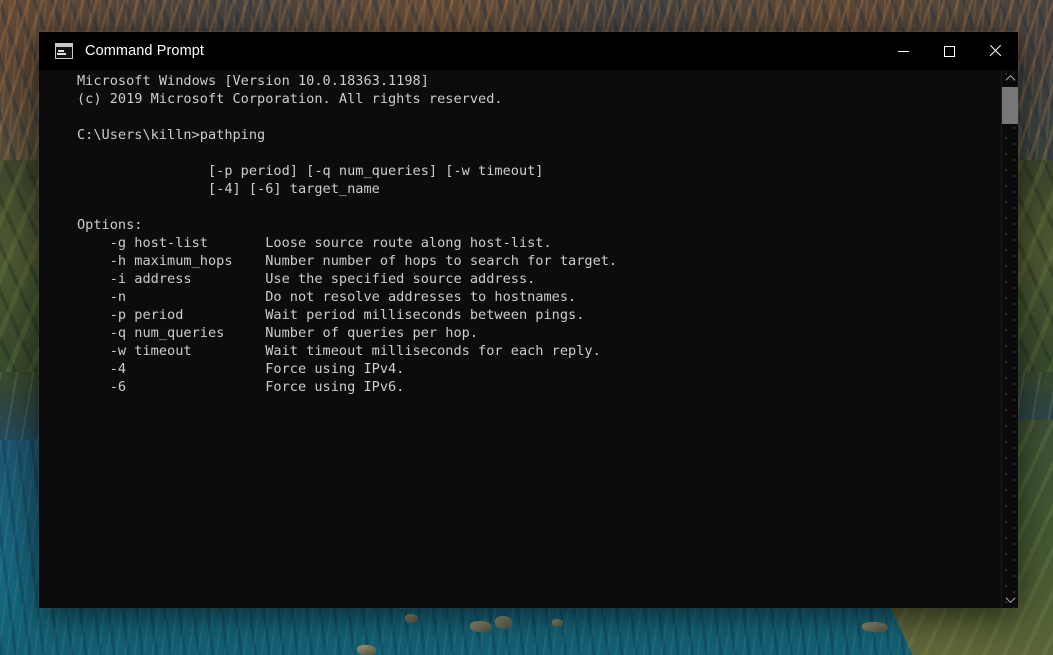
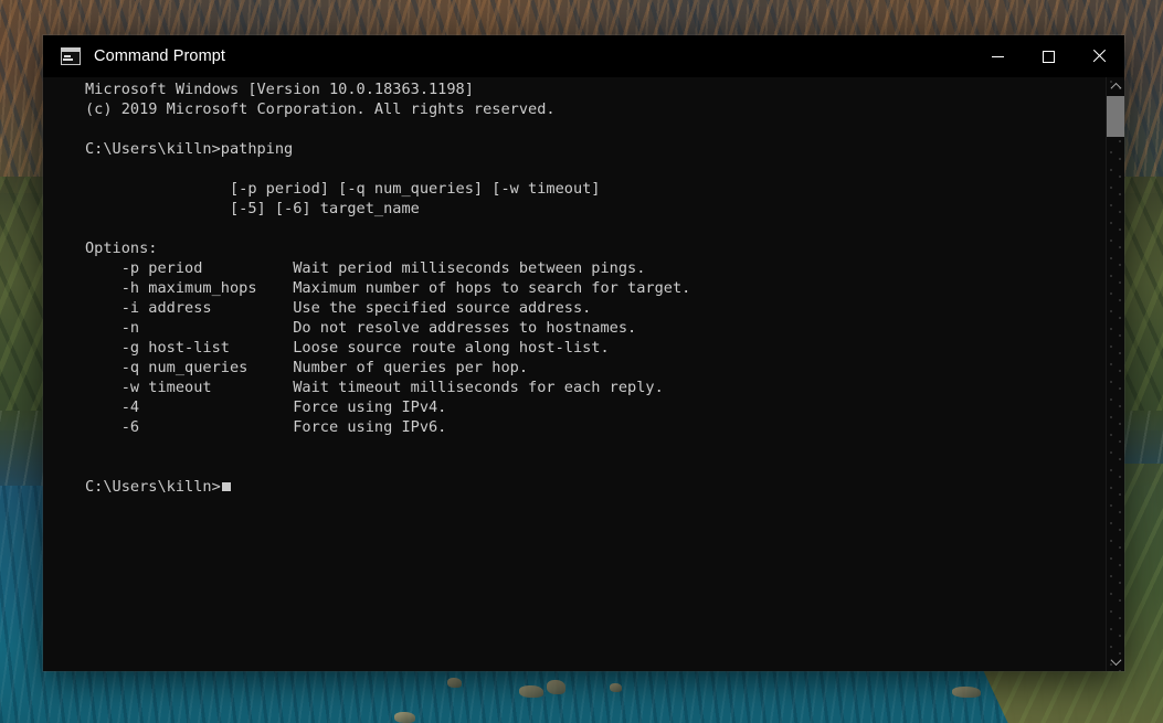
  Command Prompt
  Microsoft Windows [Version 10.0.18363.1198]
  (c) 2019 Microsoft Corporation. All rights reserved.
  C:\Users\killn>pathping
  [-p period] [-q num_queries] [-w timeout]
- [-4] [-6] target_name
+ [-5] [-6] target_name
  Options:
- -g host-list Loose source route along host-list.
+ -p period Wait period milliseconds between pings.
- -h maximum_hops Number number of hops to search for target.
+ -h maximum_hops Maximum number of hops to search for target.
  -i address Use the specified source address.
  -n Do not resolve addresses to hostnames.
- -p period Wait period milliseconds between pings.
+ -g host-list Loose source route along host-list.
  -q num_queries Number of queries per hop.
  -w timeout Wait timeout milliseconds for each reply.
  -4 Force using IPv4.
  -6 Force using IPv6.
+ C:\Users\killn>
